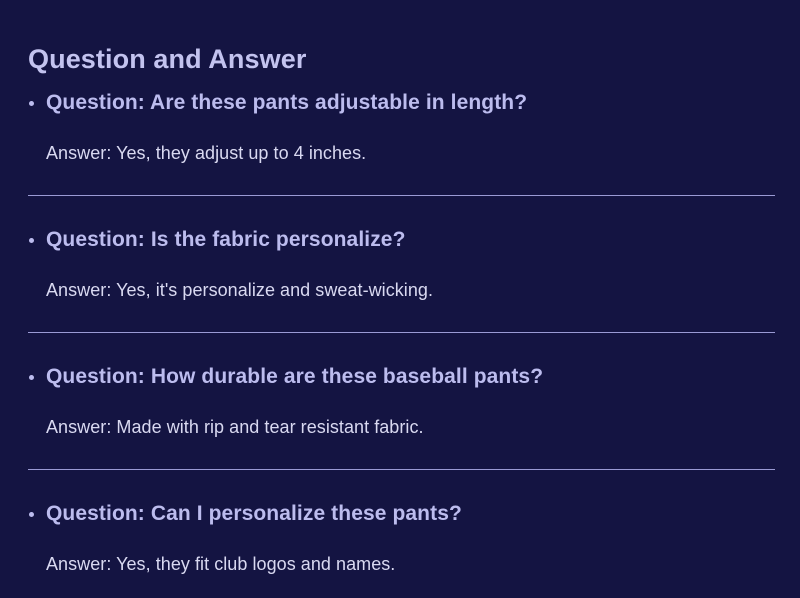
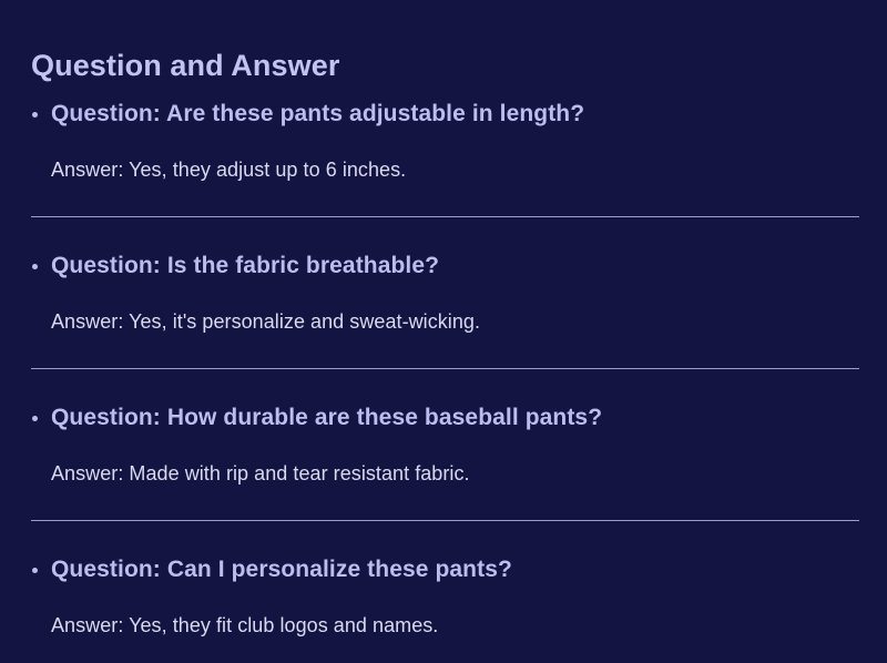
  Question and Answer
  Question: Are these pants adjustable in length?
- Answer: Yes, they adjust up to 4 inches.
+ Answer: Yes, they adjust up to 6 inches.
- Question: Is the fabric personalize?
+ Question: Is the fabric breathable?
  Answer: Yes, it's personalize and sweat-wicking.
  Question: How durable are these baseball pants?
  Answer: Made with rip and tear resistant fabric.
  Question: Can I personalize these pants?
  Answer: Yes, they fit club logos and names.
